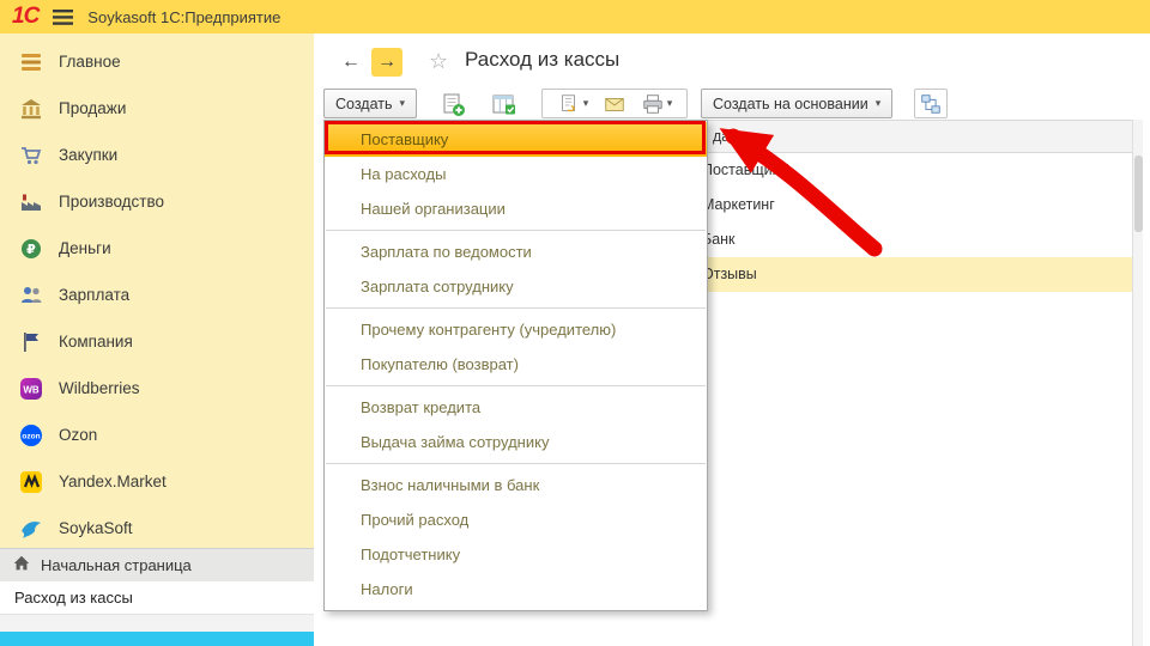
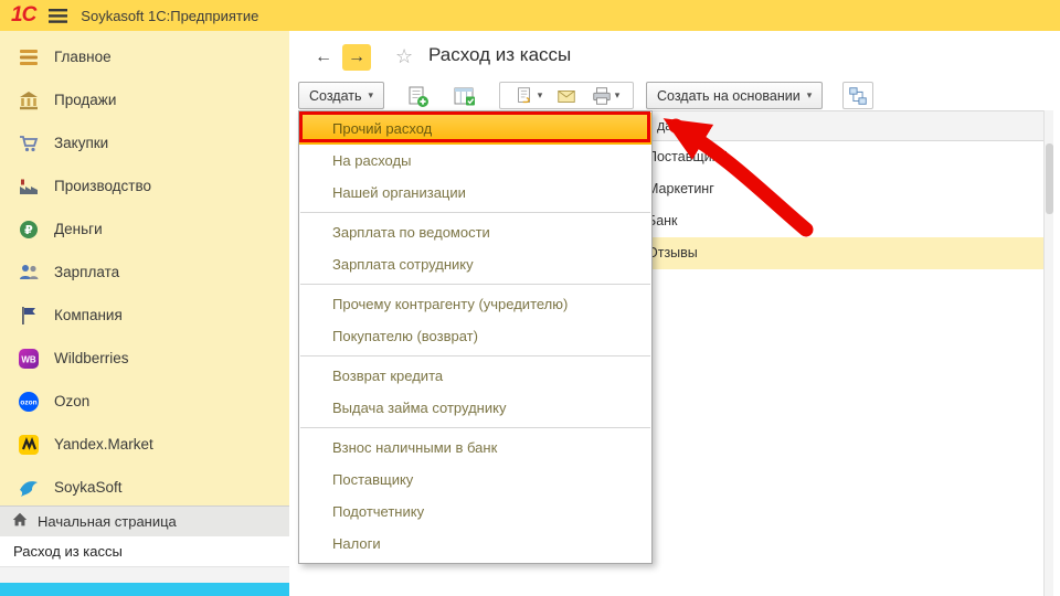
  1С
  Soykasoft 1С:Предприятие
  Главное
  Продажи
  Закупки
  Производство
  ₽
  Деньги
  Зарплата
  Компания
  WB
  Wildberries
  Ozon
  Yandex.Market
  SoykaSoft
  Начальная страница
  Расход из кассы
  ←
  →
  ☆
  Расход из кассы
  Создать
  ▾
  ▾
  ▾
  Создать на основании
  ▾
  оставщи
  Маркетинг
  анк
  тзывы
- Поставщику
+ Прочий расход
  На расходы
  Нашей организации
  Зарплата по ведомости
  Зарплата сотруднику
  Прочему контрагенту (учредителю)
  Покупателю (возврат)
  Возврат кредита
  Выдача займа сотруднику
  Взнос наличными в банк
- Прочий расход
+ Поставщику
  Подотчетнику
  Налоги
